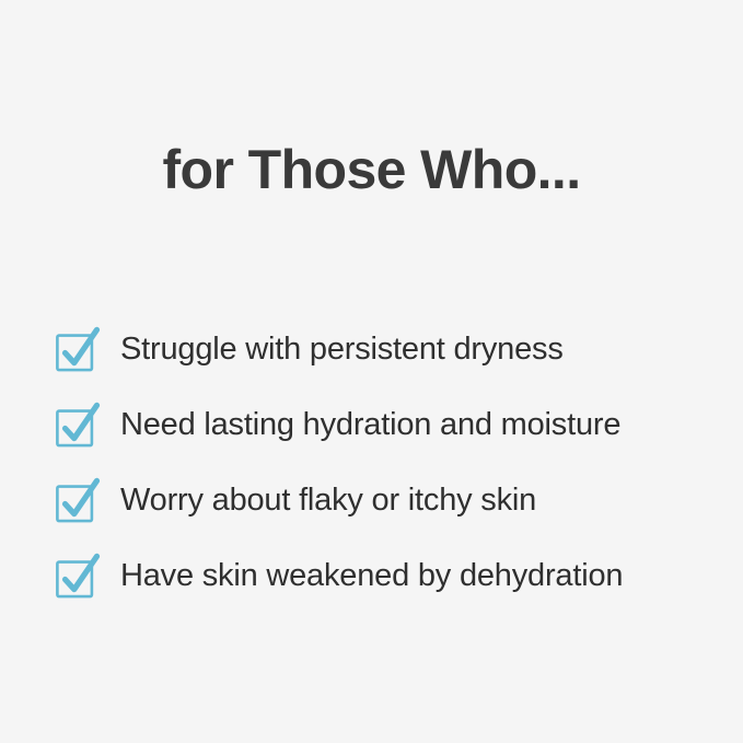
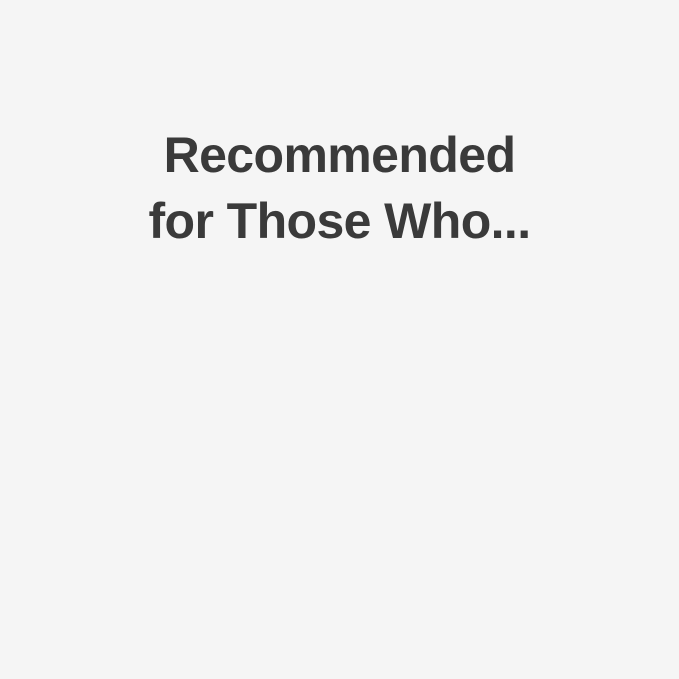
+ Recommended
  for Those Who...
- Struggle with persistent dryness
- Need lasting hydration and moisture
- Worry about flaky or itchy skin
- Have skin weakened by dehydration
